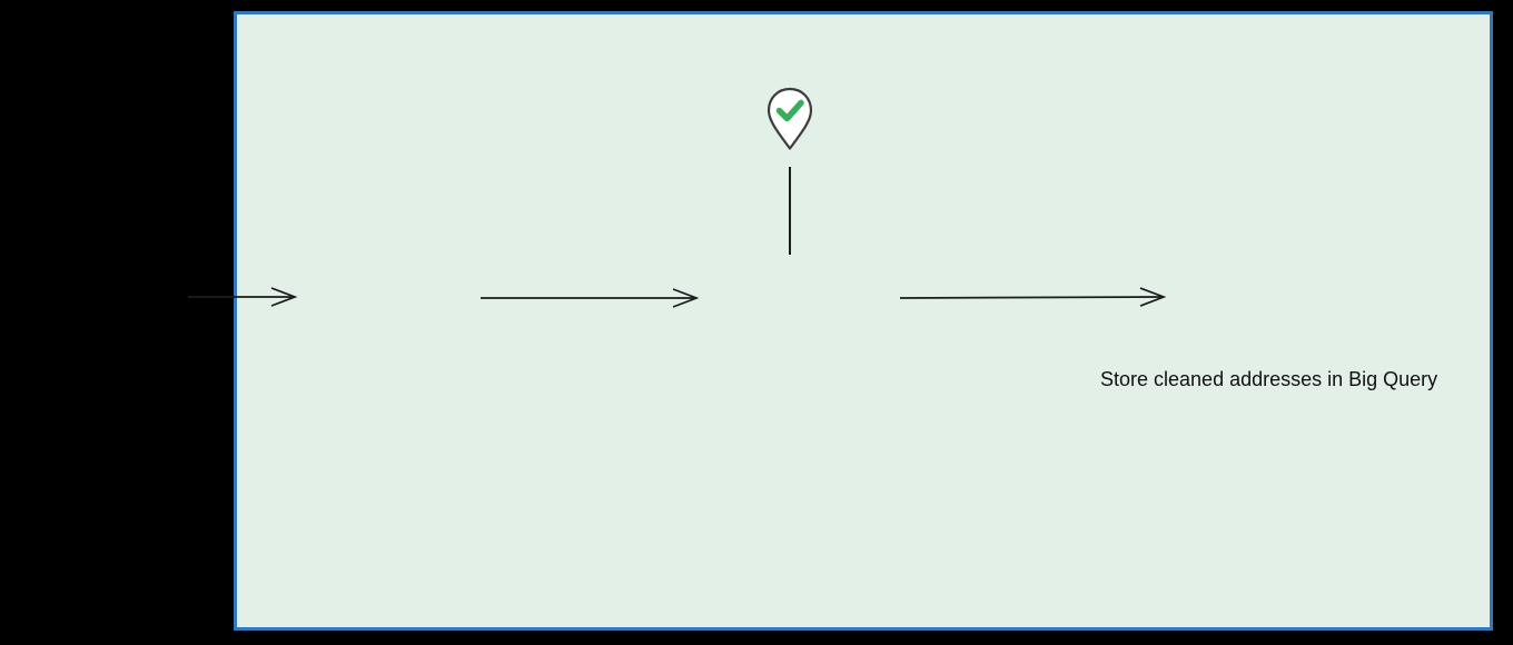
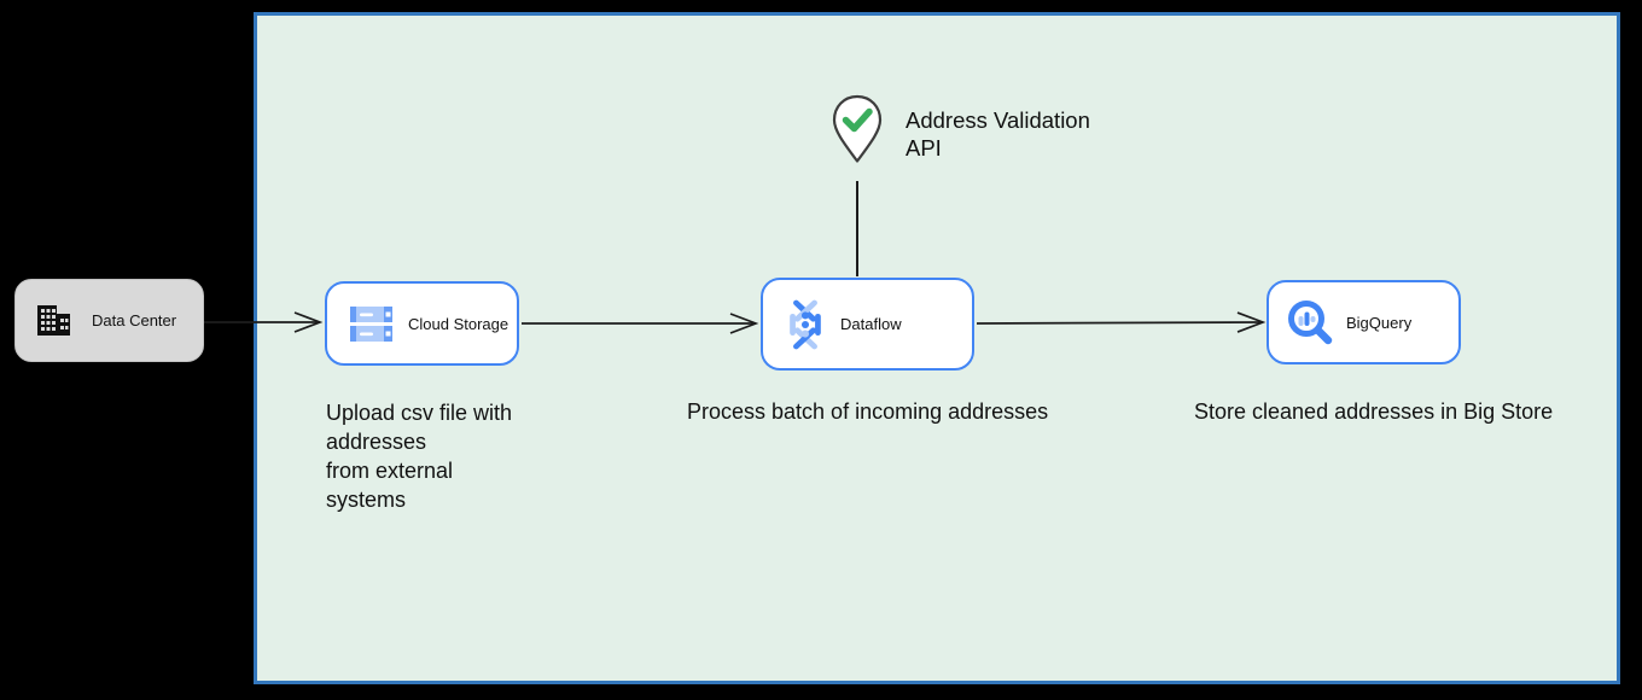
+ Data Center
+ Cloud Storage
+ Dataflow
+ BigQuery
+ Address Validation
+ API
+ Upload csv file with
+ addresses
+ from external
+ systems
+ Process batch of incoming addresses
- Store cleaned addresses in Big Query
+ Store cleaned addresses in Big Store
